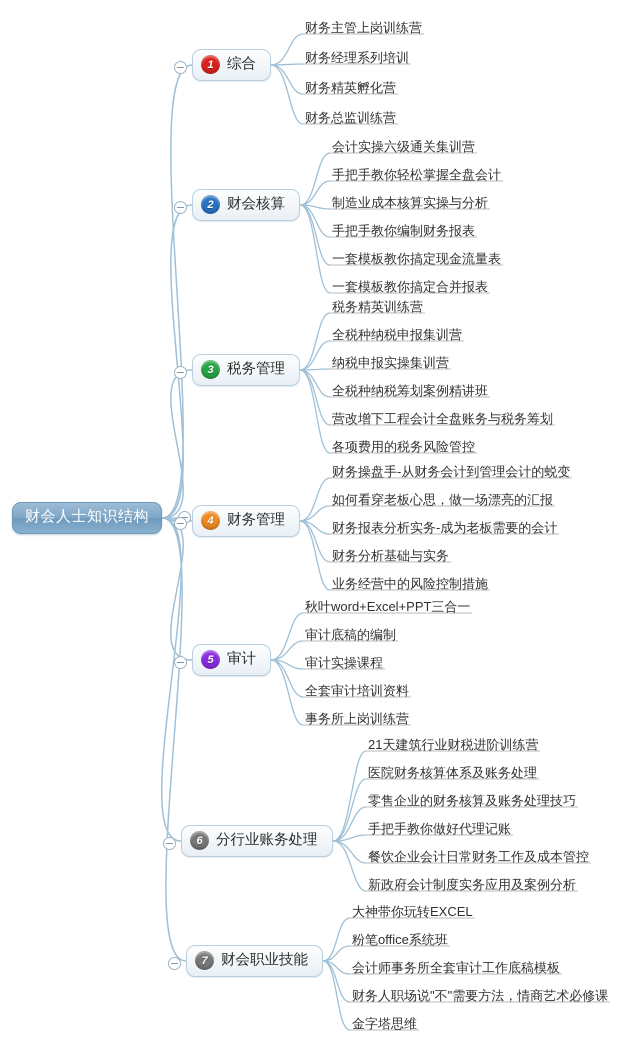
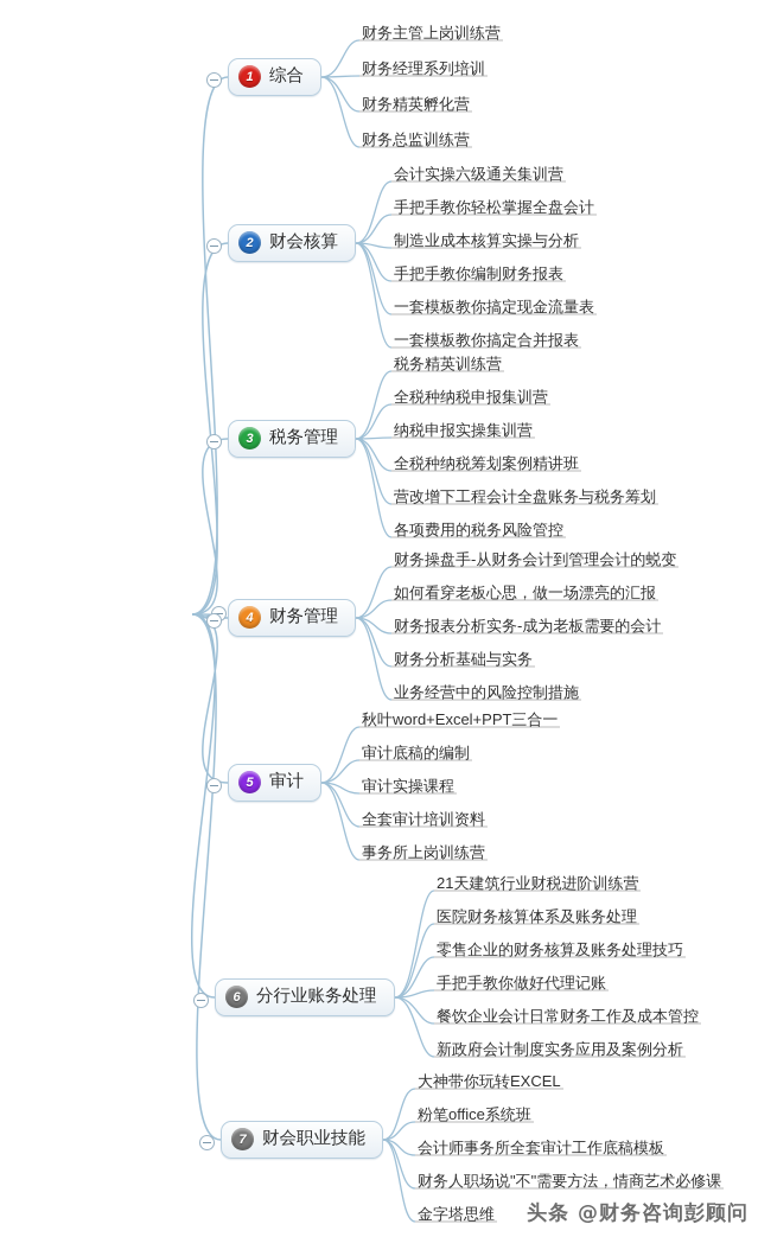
- 财会人士知识结构
  1
  综合
  财务主管上岗训练营
  财务经理系列培训
  财务精英孵化营
  财务总监训练营
  2
  财会核算
  会计实操六级通关集训营
  手把手教你轻松掌握全盘会计
  制造业成本核算实操与分析
  手把手教你编制财务报表
  一套模板教你搞定现金流量表
  一套模板教你搞定合并报表
  3
  税务管理
  税务精英训练营
  全税种纳税申报集训营
  纳税申报实操集训营
  全税种纳税筹划案例精讲班
  营改增下工程会计全盘账务与税务筹划
  各项费用的税务风险管控
  4
  财务管理
  财务操盘手-从财务会计到管理会计的蜕变
  如何看穿老板心思，做一场漂亮的汇报
  财务报表分析实务-成为老板需要的会计
  财务分析基础与实务
  业务经营中的风险控制措施
  5
  审计
  秋叶word+Excel+PPT三合一
  审计底稿的编制
  审计实操课程
  全套审计培训资料
  事务所上岗训练营
  6
  分行业账务处理
  21天建筑行业财税进阶训练营
  医院财务核算体系及账务处理
  零售企业的财务核算及账务处理技巧
  手把手教你做好代理记账
  餐饮企业会计日常财务工作及成本管控
  新政府会计制度实务应用及案例分析
  7
  财会职业技能
  大神带你玩转EXCEL
  粉笔office系统班
  会计师事务所全套审计工作底稿模板
  财务人职场说"不"需要方法，情商艺术必修课
  金字塔思维
+ 头条 @财务咨询彭顾问
